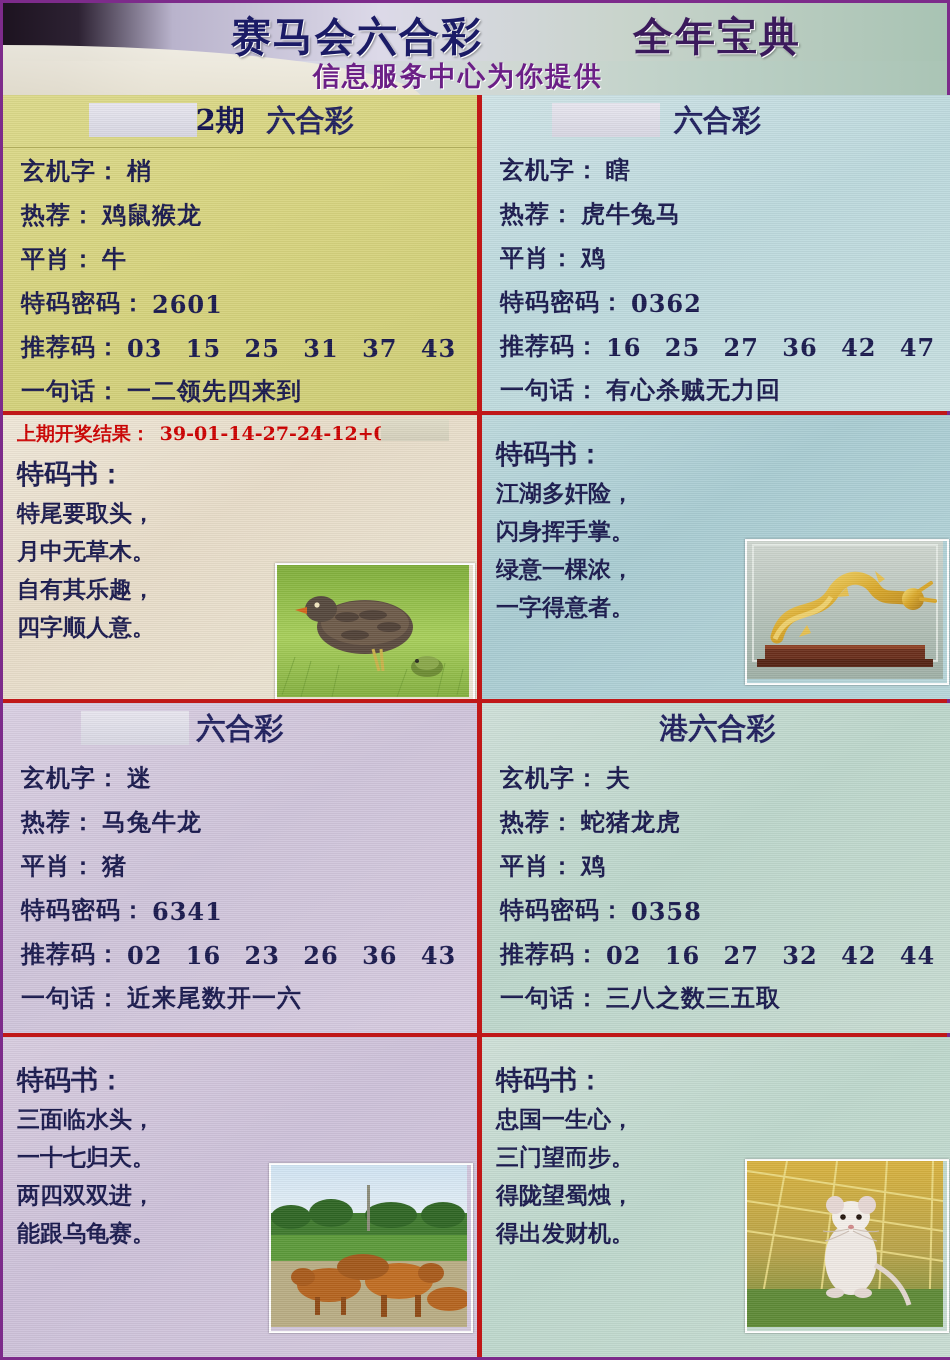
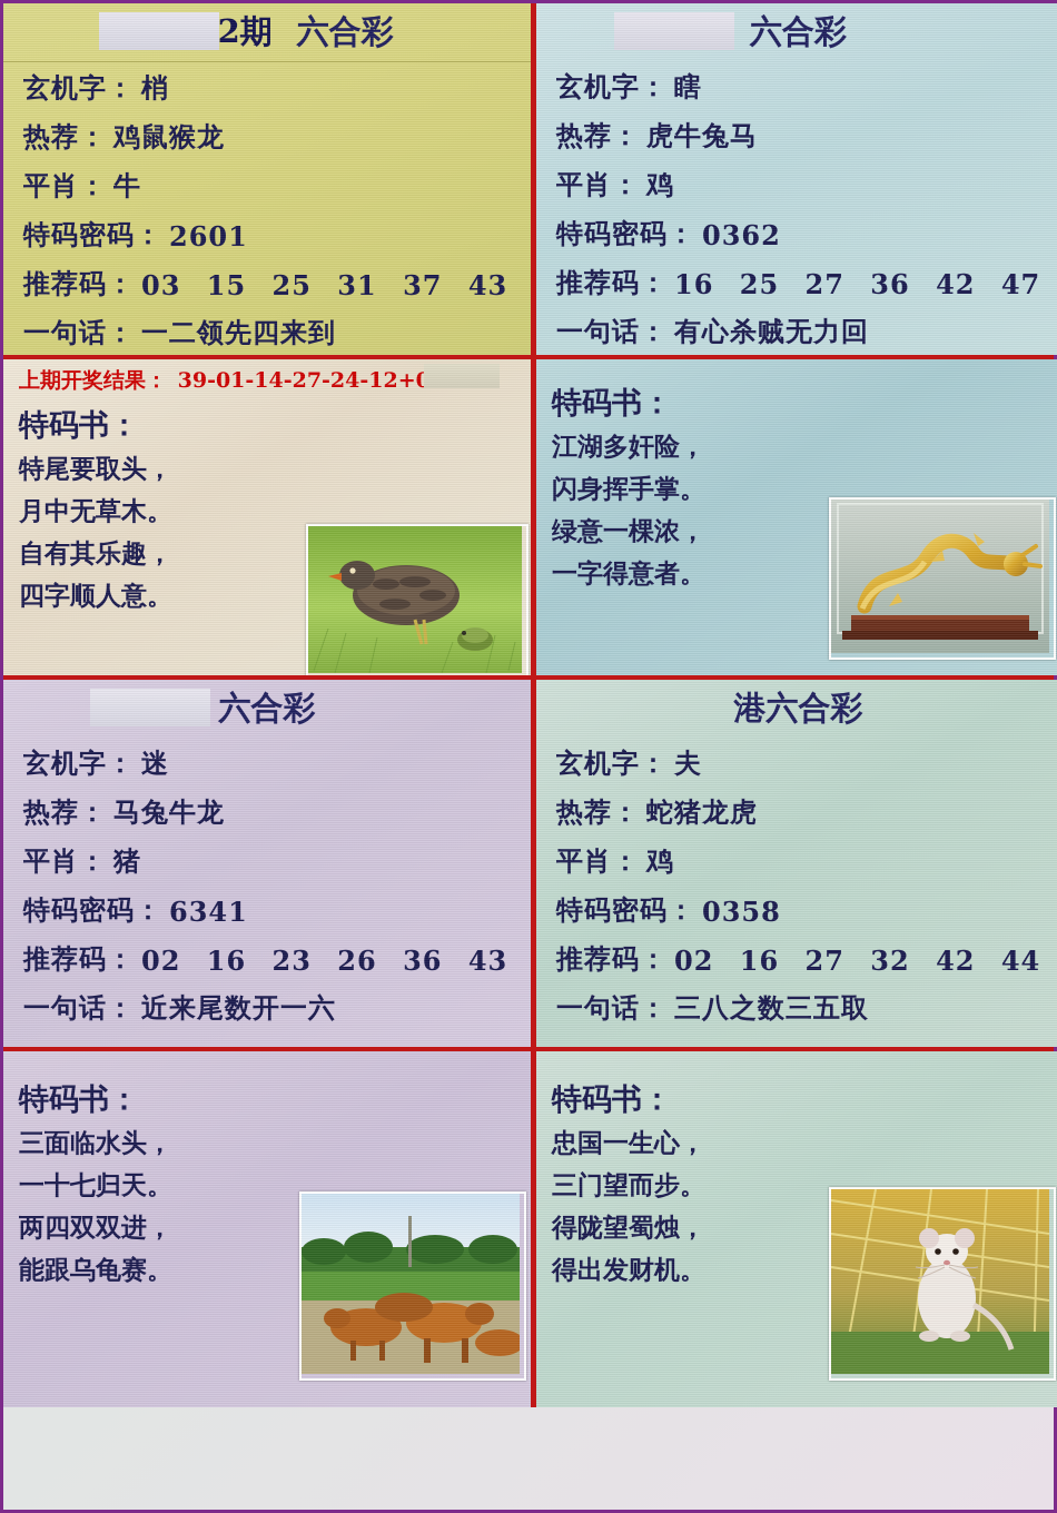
- 赛马会六合彩
- 全年宝典
- 信息服务中心为你提供
